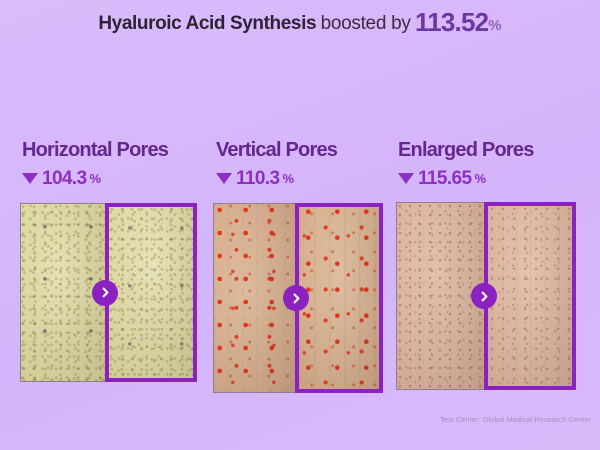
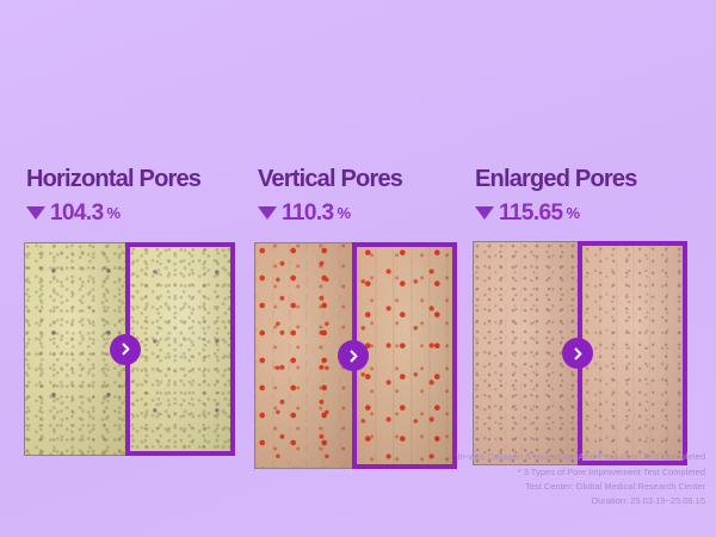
- Hyaluroic Acid Synthesis boosted by 113.52%
  Horizontal Pores
  104.3
  %
  Vertical Pores
  110.3
  %
  Enlarged Pores
  115.65
  %
+ 'In-vitro Collagen & Hyaluronic Acid Production Test Completed
+ * 3 Types of Pore Improvement Test Completed
  Test Center: Global Medical Research Center
+ Duration: 25.03.19~25.06.15
